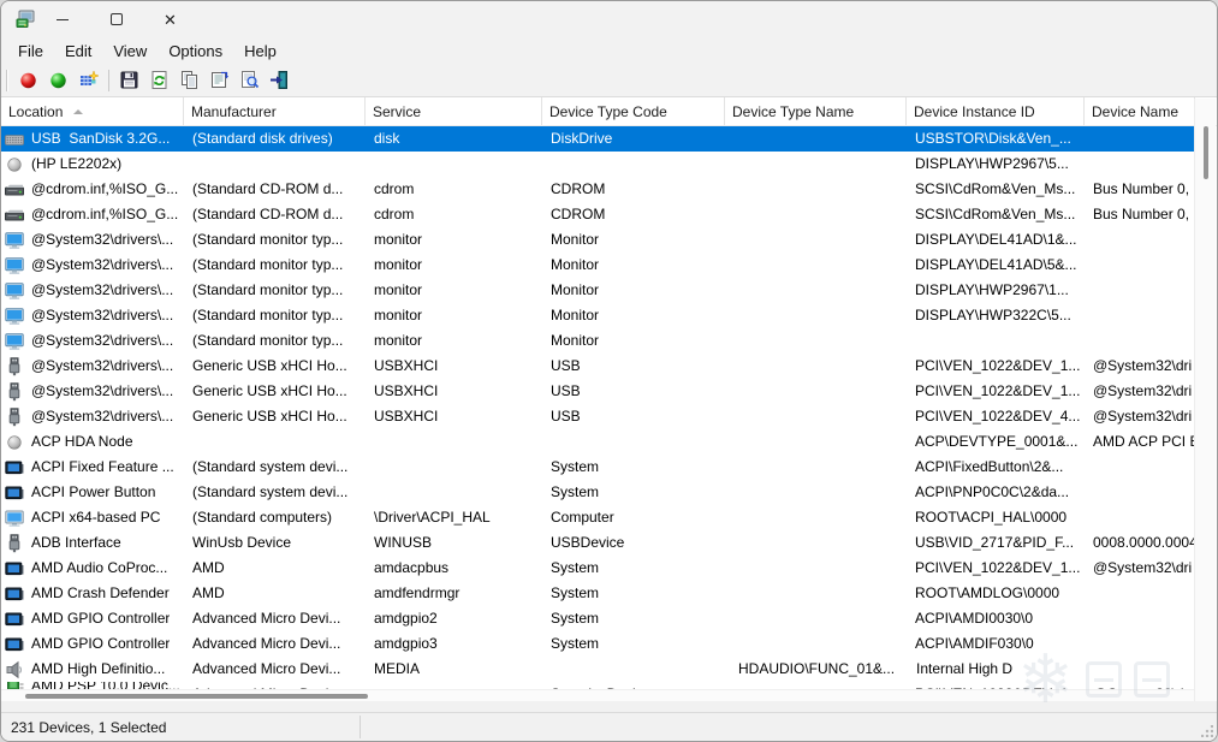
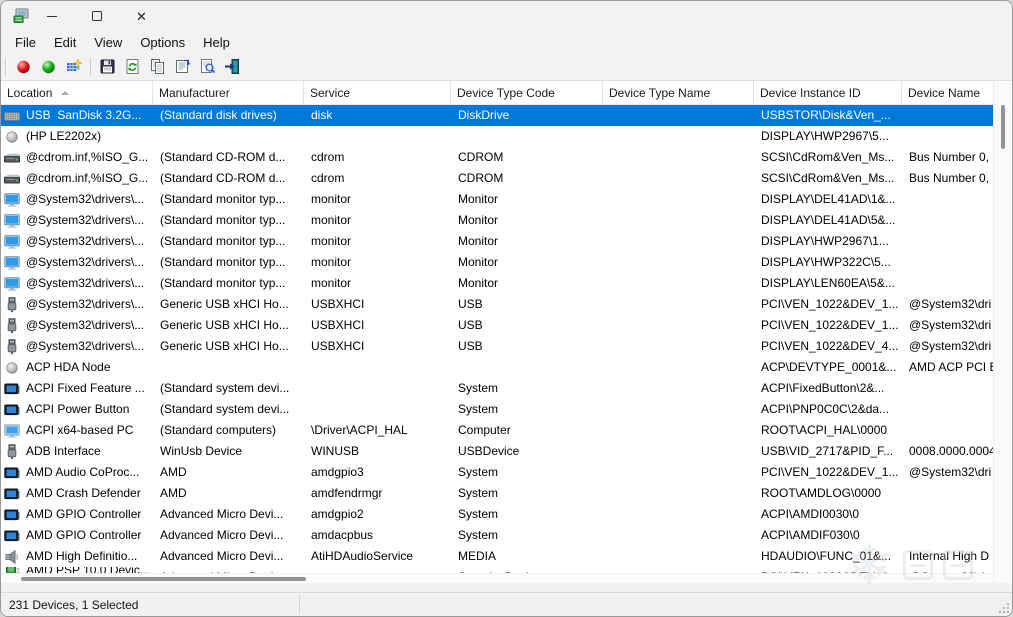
  ✕
  File
  Edit
  View
  Options
  Help
  Location
  Manufacturer
  Service
  Device Type Code
  Device Type Name
  Device Instance ID
  Device Name
  USB SanDisk 3.2G...
  (Standard disk drives)
  disk
  DiskDrive
  USBSTOR\Disk&Ven_...
  (HP LE2202x)
  DISPLAY\HWP2967\5...
  @cdrom.inf,%ISO_G...
  (Standard CD-ROM d...
  cdrom
  CDROM
  SCSI\CdRom&Ven_Ms...
  Bus Number 0,
  @cdrom.inf,%ISO_G...
  (Standard CD-ROM d...
  cdrom
  CDROM
  SCSI\CdRom&Ven_Ms...
  Bus Number 0,
  @System32\drivers\...
  (Standard monitor typ...
  monitor
  Monitor
  DISPLAY\DEL41AD\1&...
  @System32\drivers\...
  (Standard monitor typ...
  monitor
  Monitor
  DISPLAY\DEL41AD\5&...
  @System32\drivers\...
  (Standard monitor typ...
  monitor
  Monitor
  DISPLAY\HWP2967\1...
  @System32\drivers\...
  (Standard monitor typ...
  monitor
  Monitor
  DISPLAY\HWP322C\5...
  @System32\drivers\...
  (Standard monitor typ...
  monitor
  Monitor
+ DISPLAY\LEN60EA\5&...
  @System32\drivers\...
  Generic USB xHCI Ho...
  USBXHCI
  USB
  PCI\VEN_1022&DEV_1...
  @System32\dri
  @System32\drivers\...
  Generic USB xHCI Ho...
  USBXHCI
  USB
  PCI\VEN_1022&DEV_1...
  @System32\dri
  @System32\drivers\...
  Generic USB xHCI Ho...
  USBXHCI
  USB
  PCI\VEN_1022&DEV_4...
  @System32\dri
  ACP HDA Node
  ACP\DEVTYPE_0001&...
  AMD ACP PCI
  ACPI Fixed Feature ...
  (Standard system devi...
  System
  ACPI\FixedButton\2&...
  ACPI Power Button
  (Standard system devi...
  System
  ACPI\PNP0C0C\2&da...
  ACPI x64-based PC
  (Standard computers)
  \Driver\ACPI_HAL
  Computer
  ROOT\ACPI_HAL\0000
  ADB Interface
  WinUsb Device
  WINUSB
  USBDevice
  USB\VID_2717&PID_F...
  0008.0000.000
  AMD Audio CoProc...
  AMD
- amdacpbus
+ amdgpio3
  System
  PCI\VEN_1022&DEV_1...
  @System32\dri
  AMD Crash Defender
  AMD
  amdfendrmgr
  System
  ROOT\AMDLOG\0000
  AMD GPIO Controller
  Advanced Micro Devi...
  amdgpio2
  System
  ACPI\AMDI0030\0
  AMD GPIO Controller
  Advanced Micro Devi...
- amdgpio3
+ amdacpbus
  System
  ACPI\AMDIF030\0
  AMD High Definitio...
  Advanced Micro Devi...
+ AtiHDAudioService
  MEDIA
  HDAUDIO\FUNC_01&...
  Internal High D
  AMD PSP 10.0 Devic...
  231 Devices, 1 Selected
  ❄
